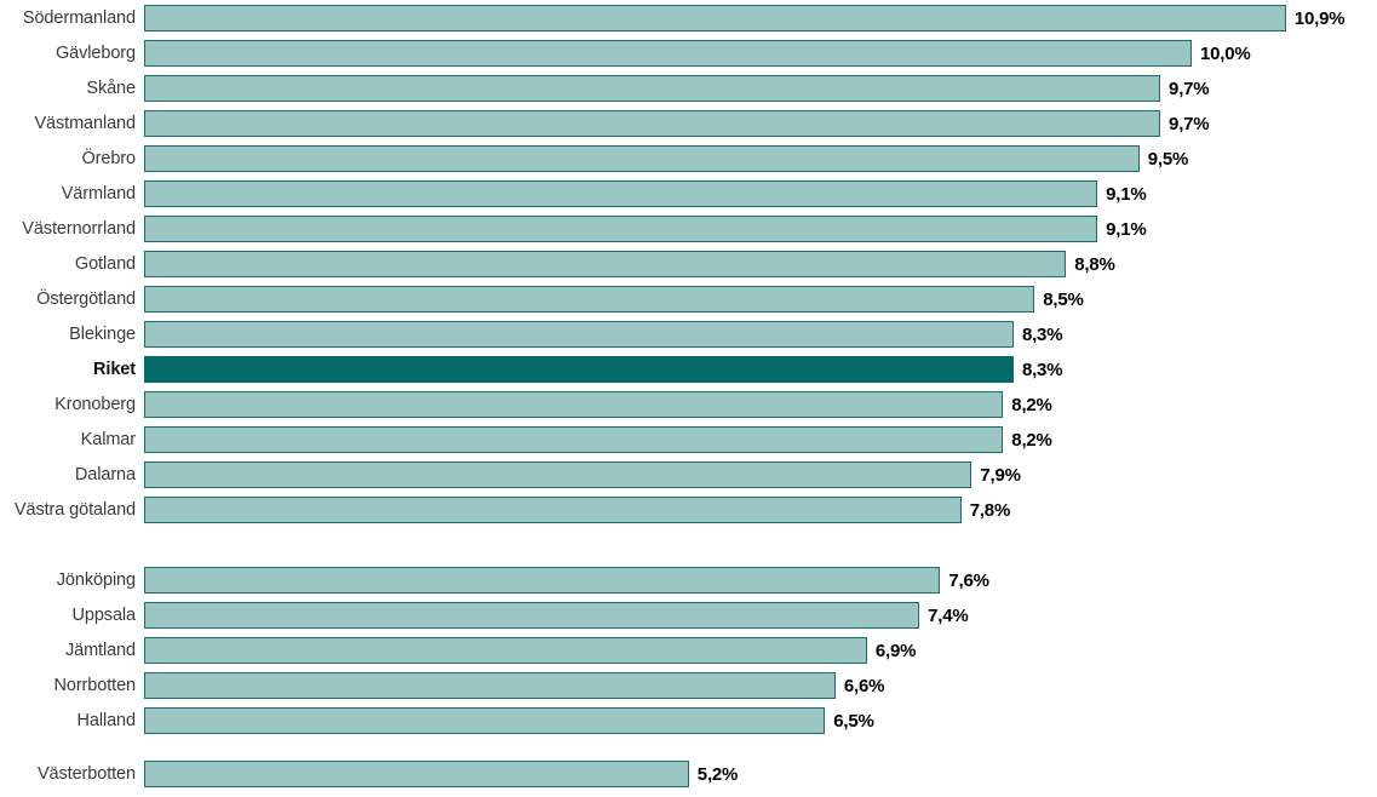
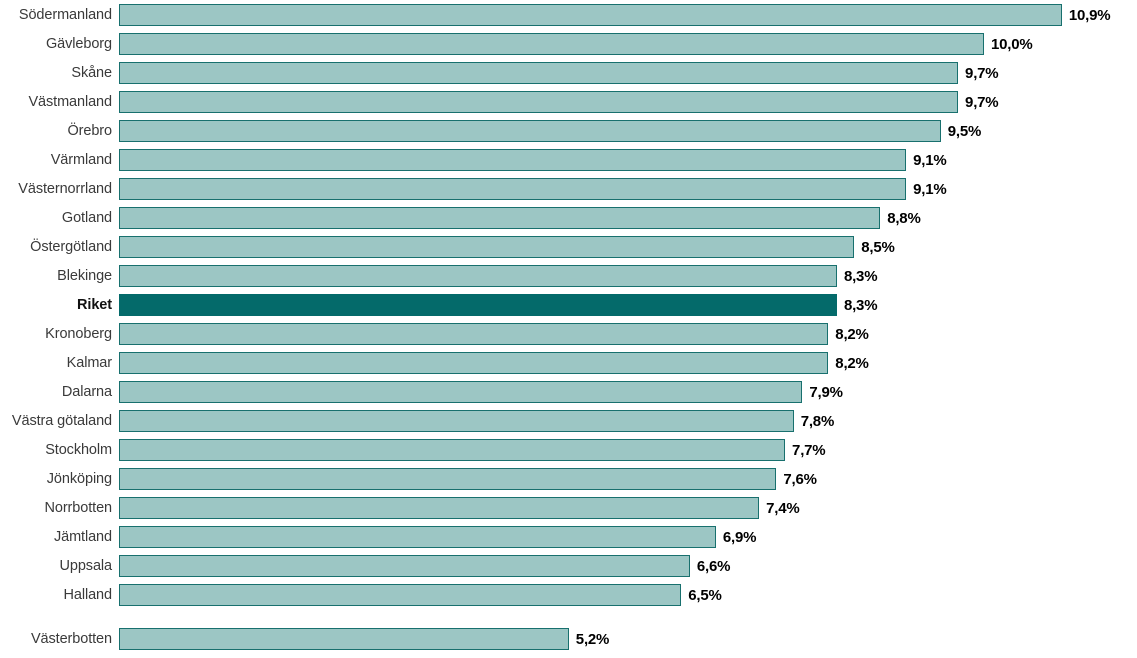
  Södermanland
  10,9%
  Gävleborg
  10,0%
  Skåne
  9,7%
  Västmanland
  9,7%
  Örebro
  9,5%
  Värmland
  9,1%
  Västernorrland
  9,1%
  Gotland
  8,8%
  Östergötland
  8,5%
  Blekinge
  8,3%
  Riket
  8,3%
  Kronoberg
  8,2%
  Kalmar
  8,2%
  Dalarna
  7,9%
  Västra götaland
  7,8%
+ Stockholm
+ 7,7%
  Jönköping
  7,6%
- Uppsala
+ Norrbotten
  7,4%
  Jämtland
  6,9%
- Norrbotten
+ Uppsala
  6,6%
  Halland
  6,5%
  Västerbotten
  5,2%
